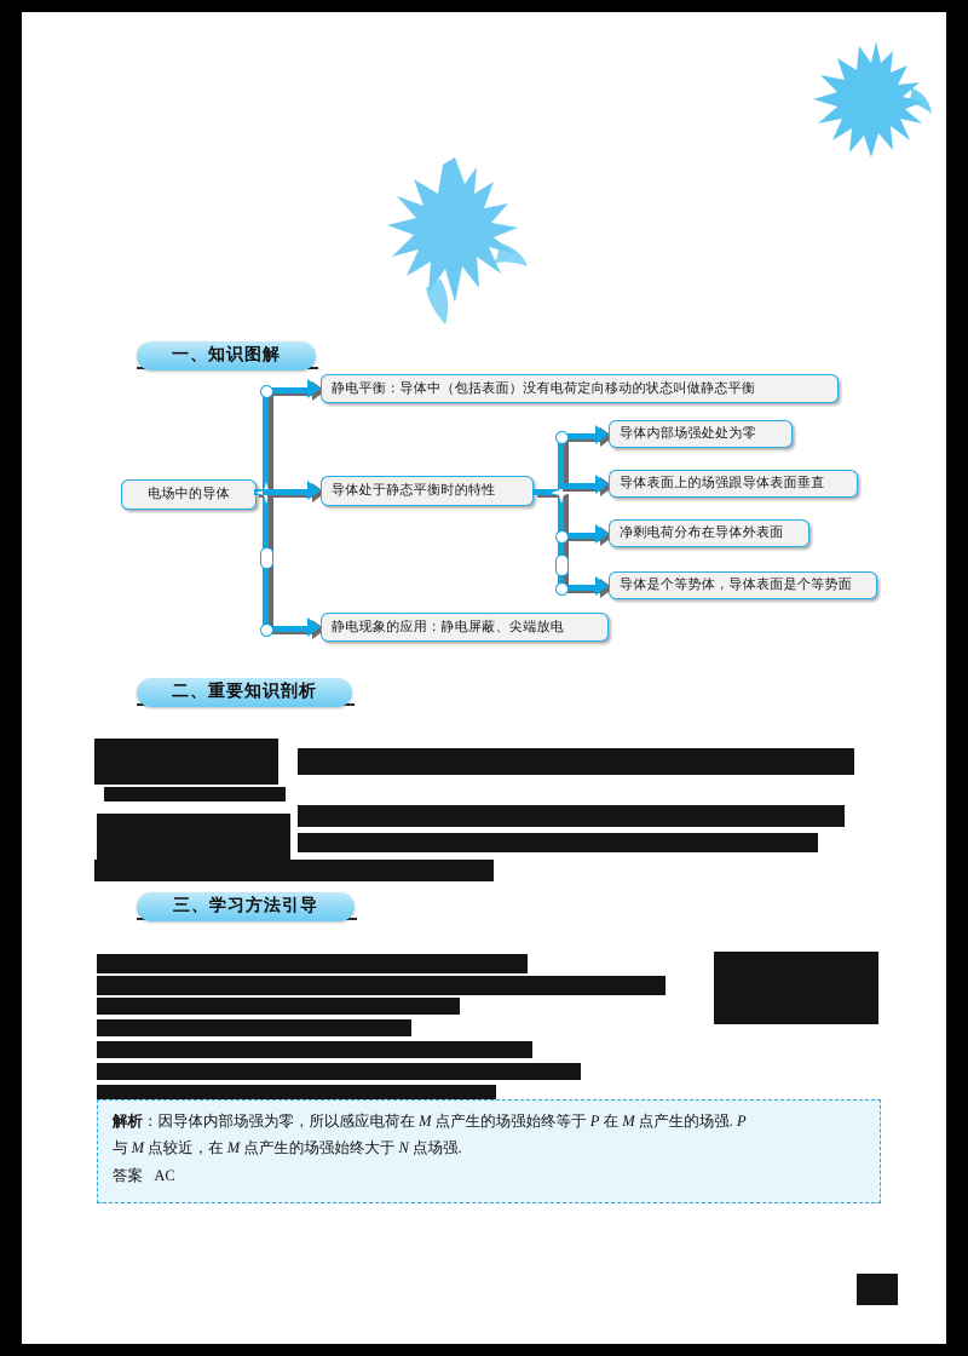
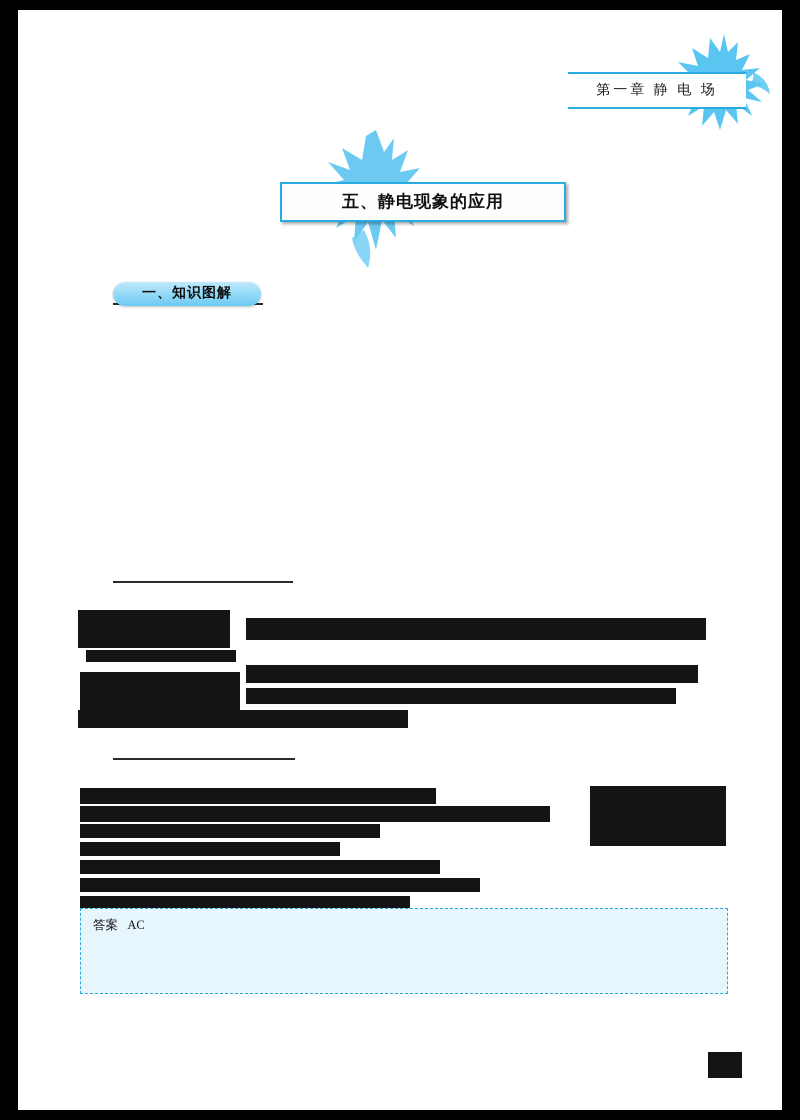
+ 第一章 静 电 场
+ 五、静电现象的应用
  一、知识图解
- 电场中的导体
- 静电平衡：导体中（包括表面）没有电荷定向移动的状态叫做静态平衡
- 导体处于静态平衡时的特性
- 静电现象的应用：静电屏蔽、尖端放电
- 导体内部场强处处为零
- 导体表面上的场强跟导体表面垂直
- 净剩电荷分布在导体外表面
- 导体是个等势体，导体表面是个等势面
- 二、重要知识剖析
- 三、学习方法引导
- 解析：因导体内部场强为零，所以感应电荷在 M 点产生的场强始终等于 P 在 M 点产生的场强. P
- 与 M 点较近，在 M 点产生的场强始终大于 N 点场强.
  答案 AC
